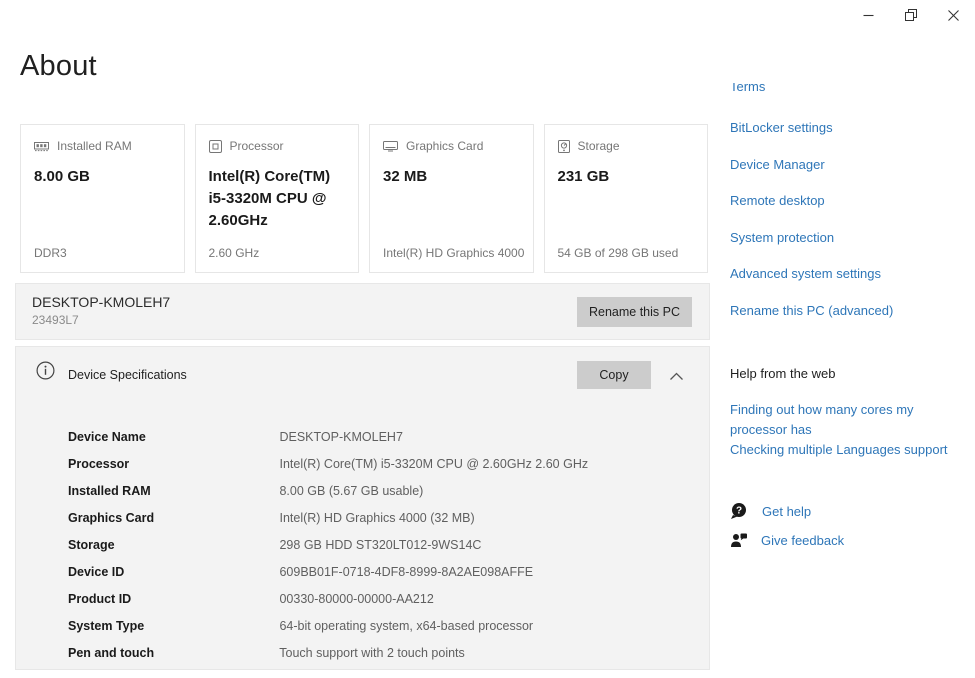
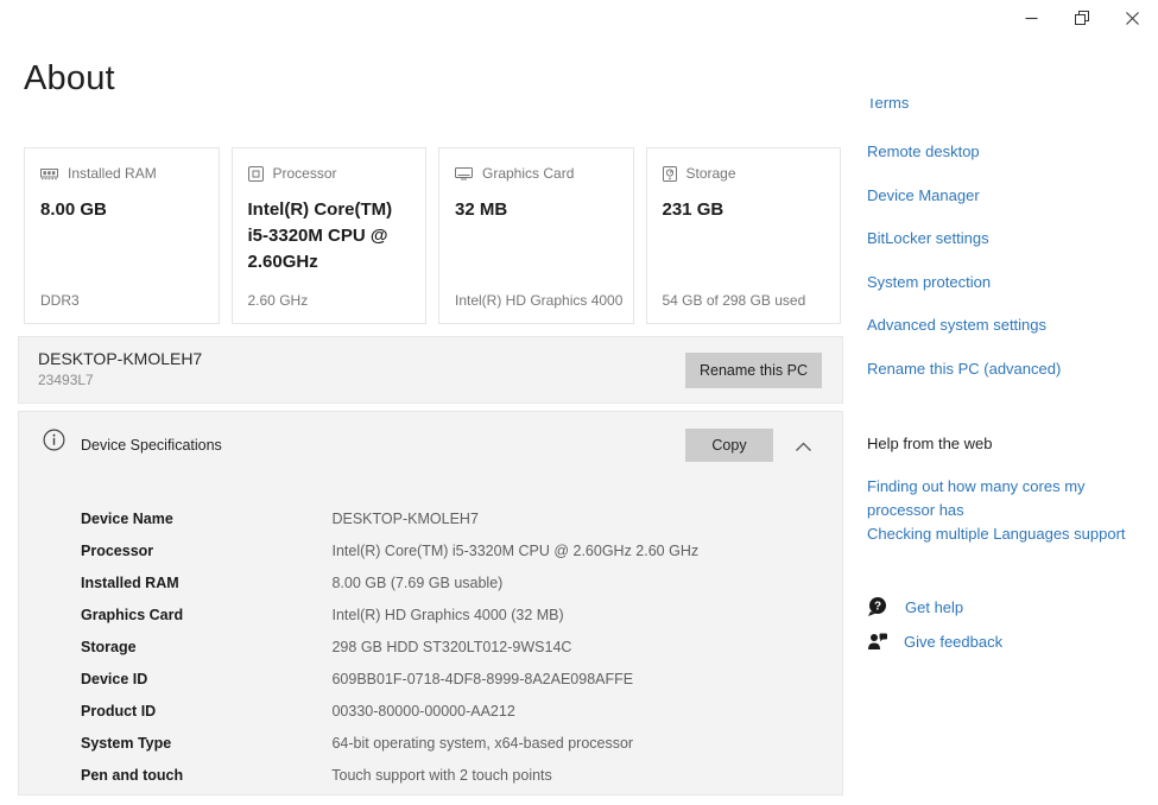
  About
  Installed RAM
  8.00 GB
  DDR3
  Processor
  Intel(R) Core(TM) i5-3320M CPU @ 2.60GHz
  2.60 GHz
  Graphics Card
  32 MB
  Intel(R) HD Graphics 4000
  Storage
  231 GB
  54 GB of 298 GB used
  DESKTOP-KMOLEH7
  23493L7
  Rename this PC
  Device Specifications
  Copy
  Device Name DESKTOP-KMOLEH7
  Processor Intel(R) Core(TM) i5-3320M CPU @ 2.60GHz 2.60 GHz
- Installed RAM 8.00 GB (5.67 GB usable)
+ Installed RAM 8.00 GB (7.69 GB usable)
  Graphics Card Intel(R) HD Graphics 4000 (32 MB)
  Storage 298 GB HDD ST320LT012-9WS14C
  Device ID 609BB01F-0718-4DF8-8999-8A2AE098AFFE
  Product ID 00330-80000-00000-AA212
  System Type 64-bit operating system, x64-based processor
  Pen and touch Touch support with 2 touch points
  Terms
- BitLocker settings
+ Remote desktop
  Device Manager
- Remote desktop
+ BitLocker settings
  System protection
  Advanced system settings
  Rename this PC (advanced)
  Help from the web
  Finding out how many cores my processor has
  Checking multiple Languages support
  ?
  Get help
  Give feedback
